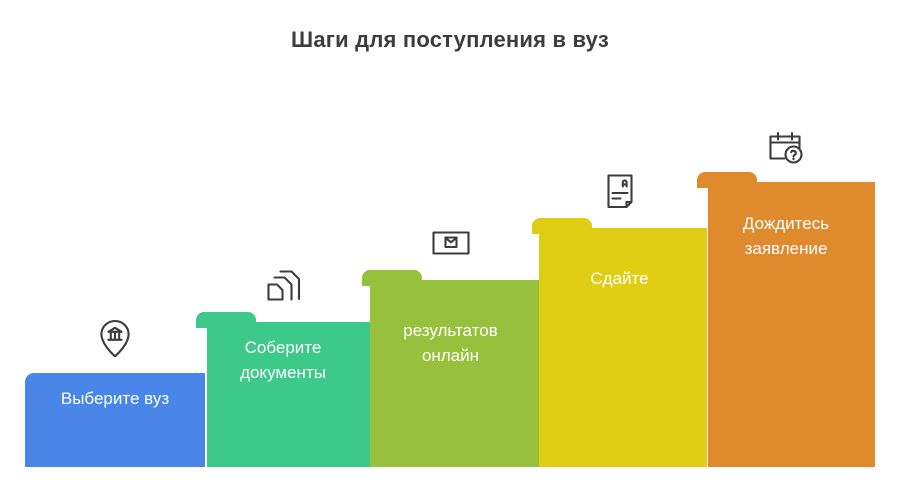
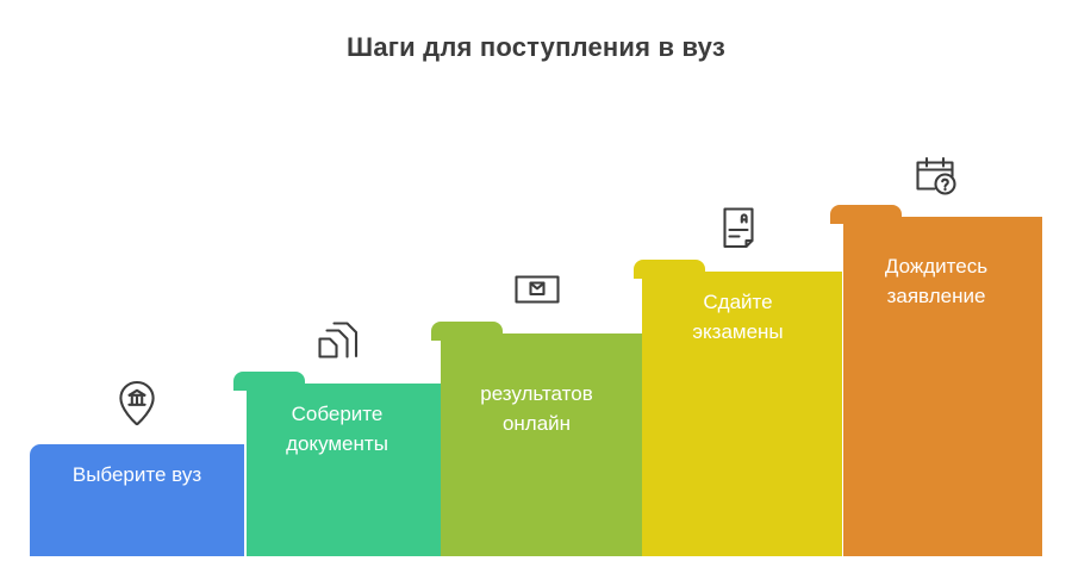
  Шаги для поступления в вуз
  Выберите вуз
  Соберите
  документы
  результатов
  онлайн
  Сдайте
+ экзамены
  Дождитесь
  заявление
